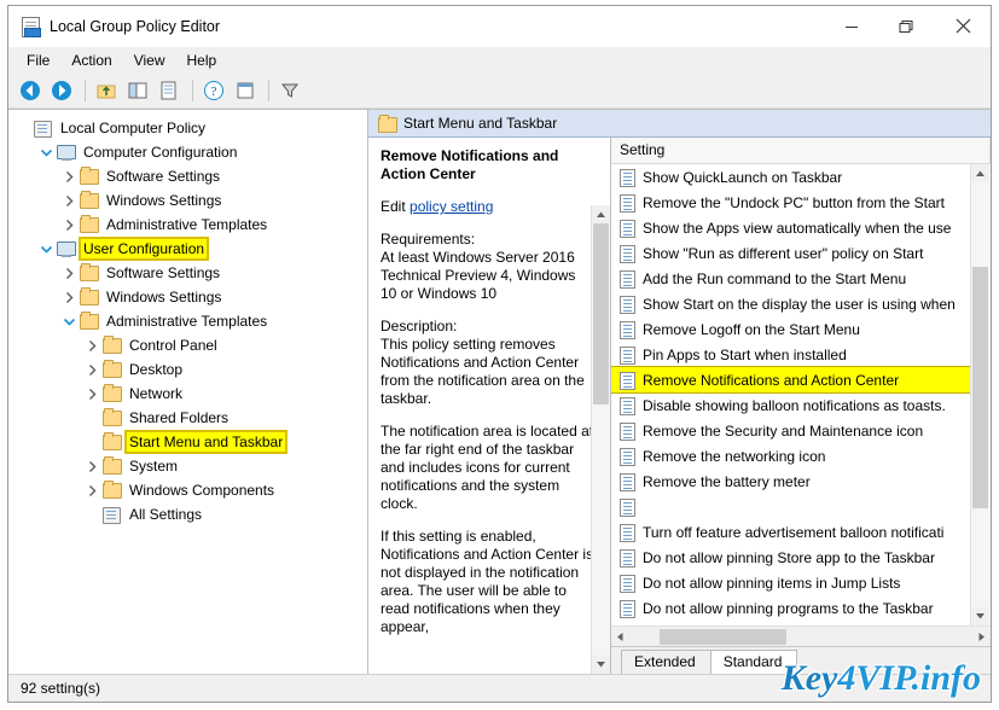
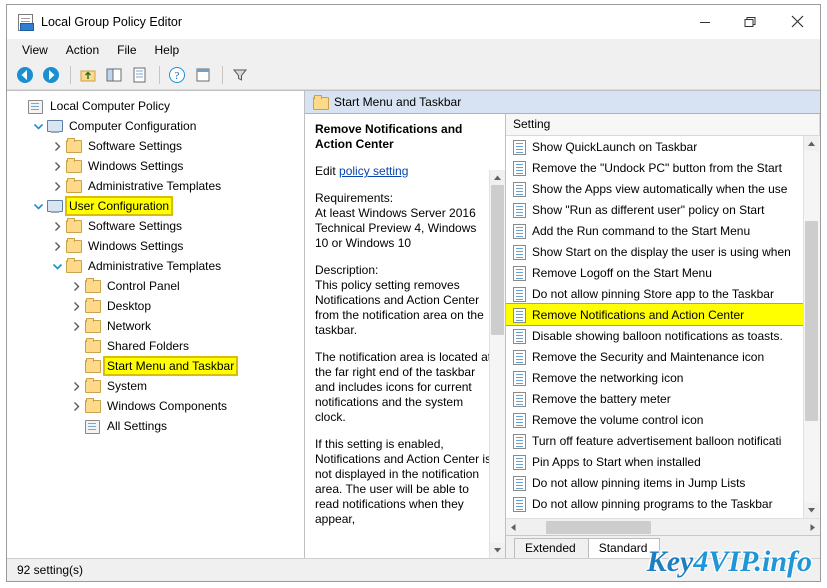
  Local Group Policy Editor
- File
+ View
  Action
- View
+ File
  Help
  ?
  Local Computer Policy
  Computer Configuration
  Software Settings
  Windows Settings
  Administrative Templates
  User Configuration
  Software Settings
  Windows Settings
  Administrative Templates
  Control Panel
  Desktop
  Network
  Shared Folders
  Start Menu and Taskbar
  System
  Windows Components
  All Settings
  Start Menu and Taskbar
  Remove Notifications and Action Center
  Edit policy setting
  Requirements:
  At least Windows Server 2016 Technical Preview 4, Windows 10 or Windows 10
  Description:
  This policy setting removes Notifications and Action Center from the notification area on the taskbar.
  The notification area is located a the far right end of the taskbar and includes icons for current notifications and the system clock.
  If this setting is enabled, Notifications and Action Center i not displayed in the notification area. The user will be able to read notifications when they appear,
  Setting
  Show QuickLaunch on Taskbar
  Remove the "Undock PC" button from the Start
  Show the Apps view automatically when the use
  Show "Run as different user" policy on Start
  Add the Run command to the Start Menu
  Show Start on the display the user is using when
  Remove Logoff on the Start Menu
- Pin Apps to Start when installed
+ Do not allow pinning Store app to the Taskbar
  Remove Notifications and Action Center
  Disable showing balloon notifications as toasts.
  Remove the Security and Maintenance icon
  Remove the networking icon
  Remove the battery meter
+ Remove the volume control icon
  Turn off feature advertisement balloon notificati
- Do not allow pinning Store app to the Taskbar
+ Pin Apps to Start when installed
  Do not allow pinning items in Jump Lists
  Do not allow pinning programs to the Taskbar
  Extended
  Standard
  92 setting(s)
  Key4VIP.info
